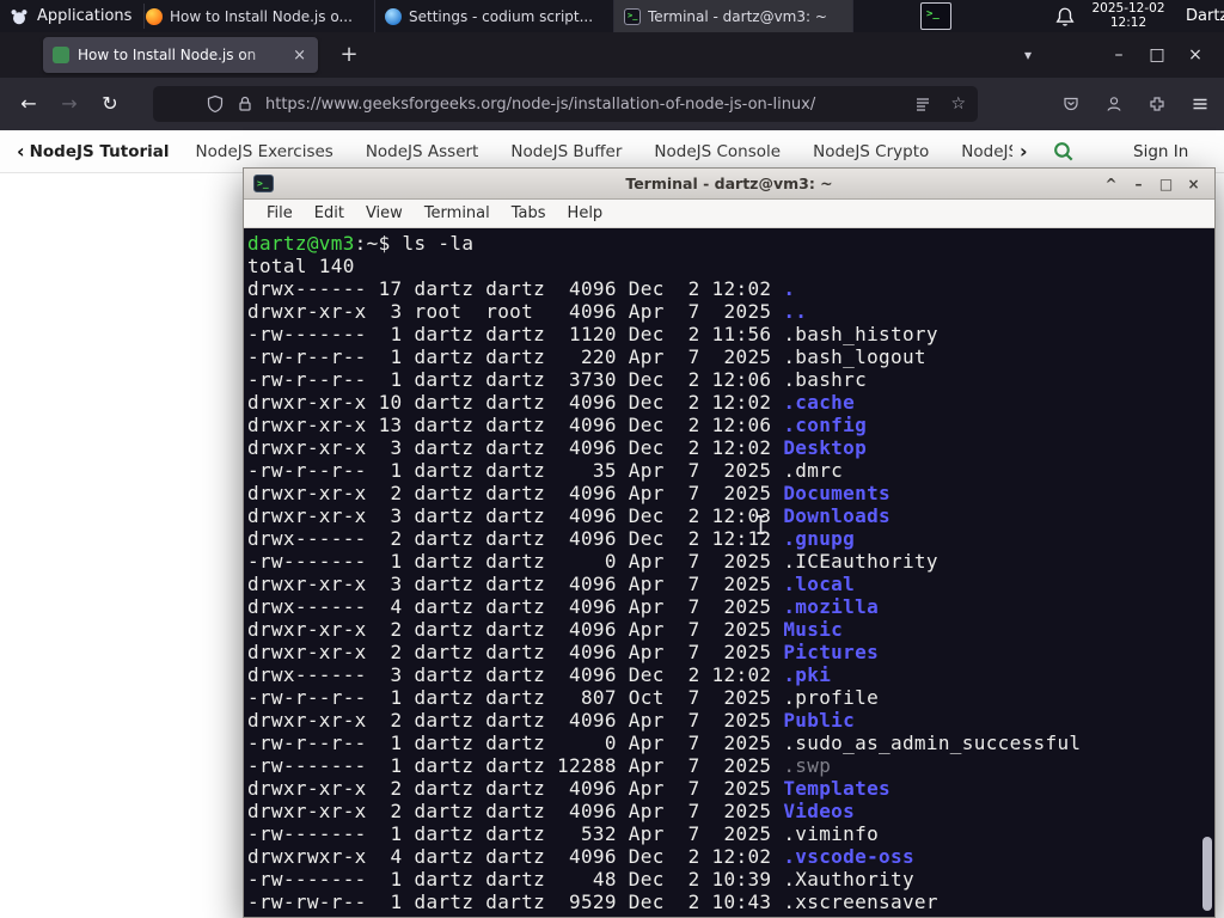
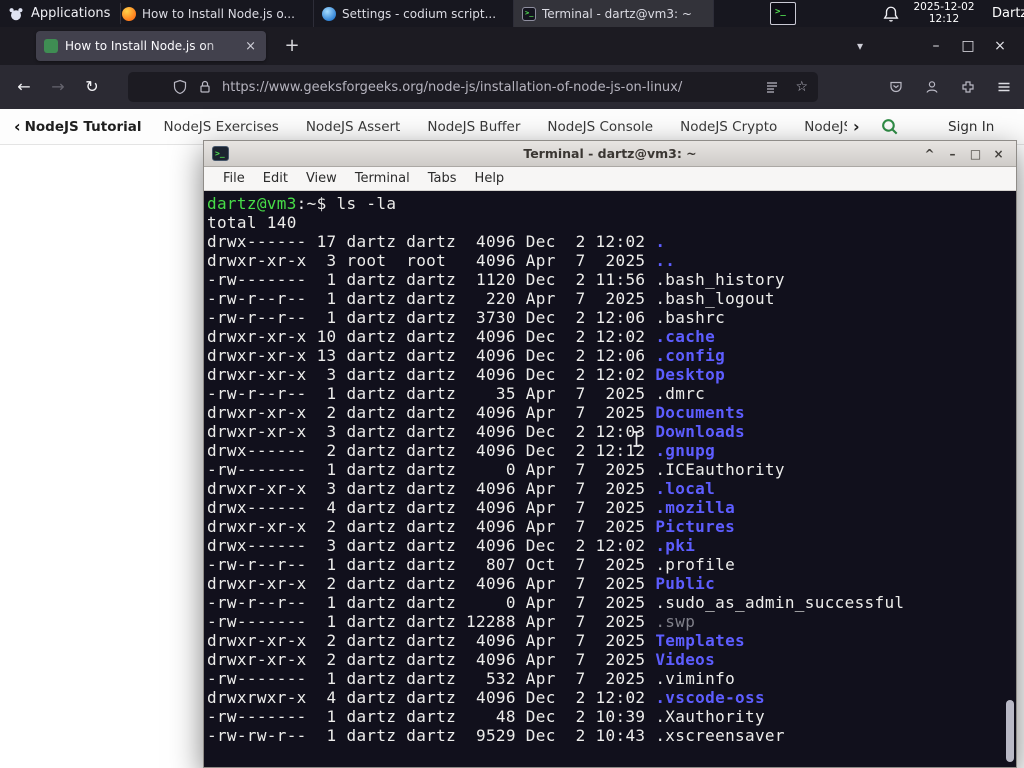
  Applications
  How to Install Node.js o...
  Settings - codium script...
  Terminal - dartz@vm3: ~
  2025-12-02
  12:12
  Dart
  How to Install Node.js on
  ×
  +
  ▾
  –
  □
  ×
  ←
  →
  ↻
  https://www.geeksforgeeks.org/node-js/installation-of-node-js-on-linux/
  ☆
  ‹
  NodeJS Tutorial
  NodeJS Exercises
  NodeJS Assert
  NodeJS Buffer
  NodeJS Console
  NodeJS Crypto
  ›
  Sign In
  Terminal - dartz@vm3: ~
  ^
  –
  □
  ×
  File
  Edit
  View
  Terminal
  Tabs
  Help
  dartz@vm3:~$ ls -la
  total 140
  drwx------ 17 dartz dartz 4096 Dec 2 12:02 .
  drwxr-xr-x 3 root root 4096 Apr 7 2025 ..
  -rw------- 1 dartz dartz 1120 Dec 2 11:56 .bash_history
  -rw-r--r-- 1 dartz dartz 220 Apr 7 2025 .bash_logout
  -rw-r--r-- 1 dartz dartz 3730 Dec 2 12:06 .bashrc
  drwxr-xr-x 10 dartz dartz 4096 Dec 2 12:02 .cache
  drwxr-xr-x 13 dartz dartz 4096 Dec 2 12:06 .config
  drwxr-xr-x 3 dartz dartz 4096 Dec 2 12:02 Desktop
  -rw-r--r-- 1 dartz dartz 35 Apr 7 2025 .dmrc
  drwxr-xr-x 2 dartz dartz 4096 Apr 7 2025 Documents
  drwxr-xr-x 3 dartz dartz 4096 Dec 2 12:03 Downloads
  drwx------ 2 dartz dartz 4096 Dec 2 12:12 .gnupg
  -rw------- 1 dartz dartz 0 Apr 7 2025 .ICEauthority
  drwxr-xr-x 3 dartz dartz 4096 Apr 7 2025 .local
  drwx------ 4 dartz dartz 4096 Apr 7 2025 .mozilla
- drwxr-xr-x 2 dartz dartz 4096 Apr 7 2025 Music
  drwxr-xr-x 2 dartz dartz 4096 Apr 7 2025 Pictures
  drwx------ 3 dartz dartz 4096 Dec 2 12:02 .pki
  -rw-r--r-- 1 dartz dartz 807 Oct 7 2025 .profile
  drwxr-xr-x 2 dartz dartz 4096 Apr 7 2025 Public
  -rw-r--r-- 1 dartz dartz 0 Apr 7 2025 .sudo_as_admin_successful
  -rw------- 1 dartz dartz 12288 Apr 7 2025 .swp
  drwxr-xr-x 2 dartz dartz 4096 Apr 7 2025 Templates
  drwxr-xr-x 2 dartz dartz 4096 Apr 7 2025 Videos
  -rw------- 1 dartz dartz 532 Apr 7 2025 .viminfo
  drwxrwxr-x 4 dartz dartz 4096 Dec 2 12:02 .vscode-oss
  -rw------- 1 dartz dartz 48 Dec 2 10:39 .Xauthority
  -rw-rw-r-- 1 dartz dartz 9529 Dec 2 10:43 .xscreensaver
